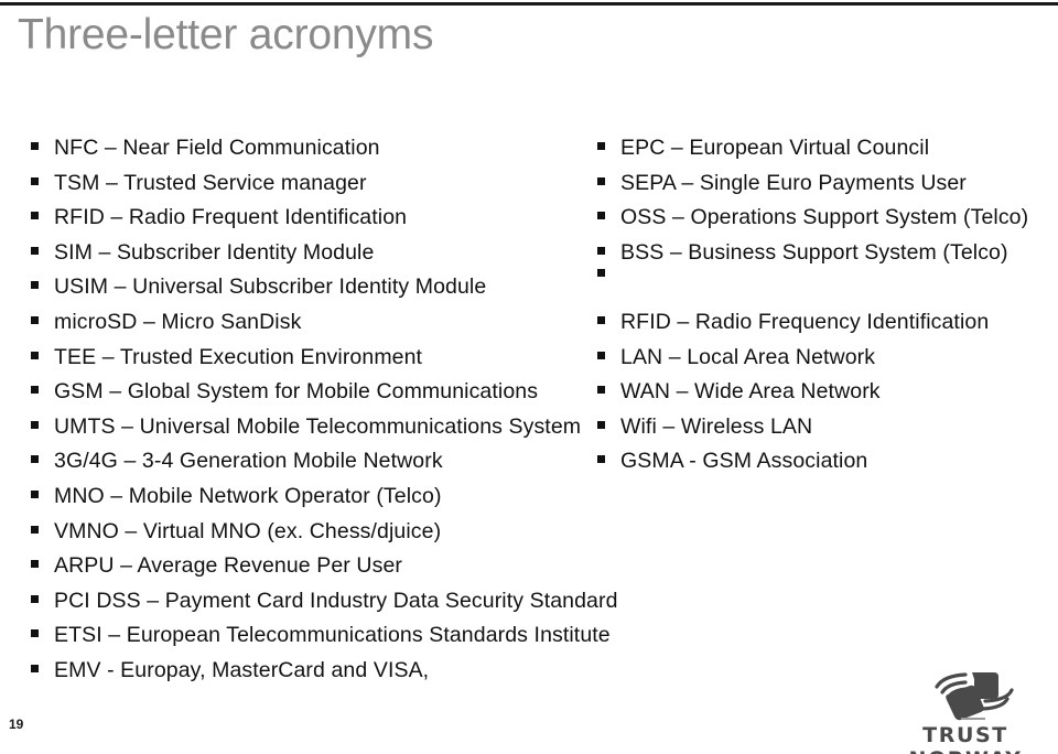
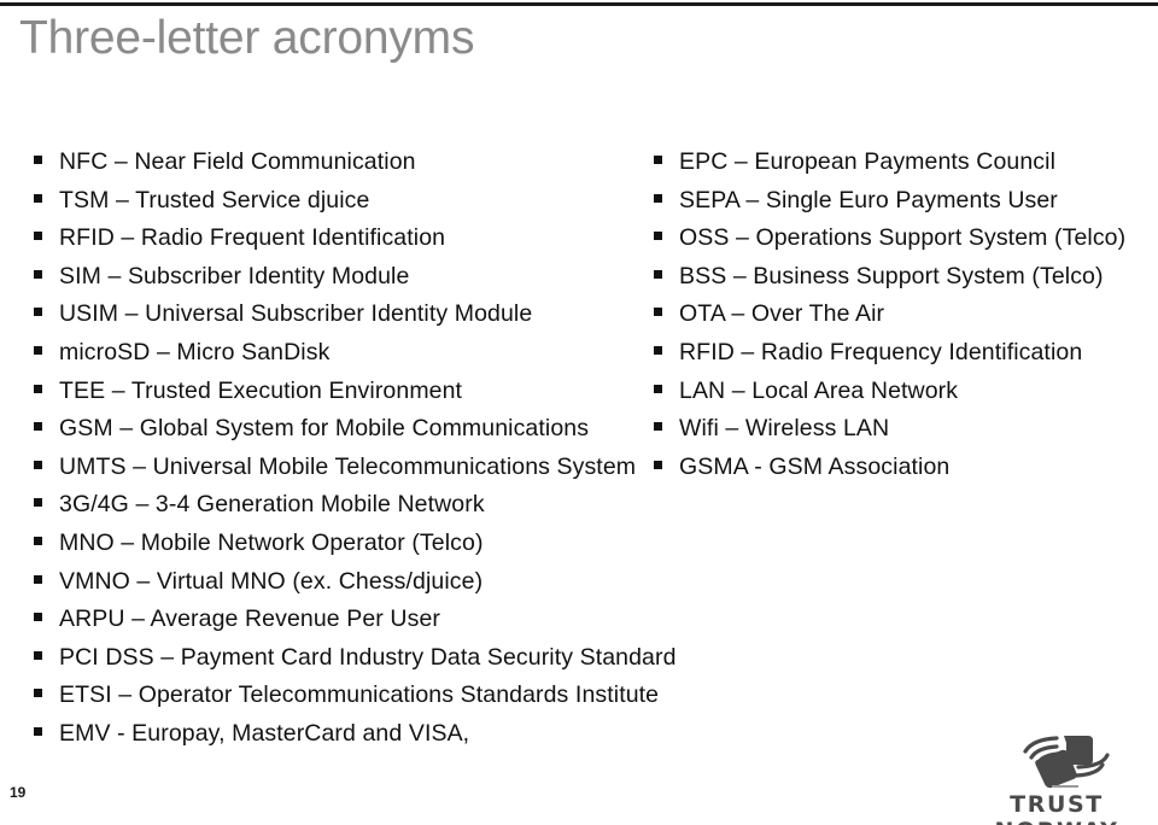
  Three-letter acronyms
  NFC – Near Field Communication
- TSM – Trusted Service manager
+ TSM – Trusted Service djuice
  RFID – Radio Frequent Identification
  SIM – Subscriber Identity Module
  USIM – Universal Subscriber Identity Module
  microSD – Micro SanDisk
  TEE – Trusted Execution Environment
  GSM – Global System for Mobile Communications
  UMTS – Universal Mobile Telecommunications System
  3G/4G – 3-4 Generation Mobile Network
  MNO – Mobile Network Operator (Telco)
  VMNO – Virtual MNO (ex. Chess/djuice)
  ARPU – Average Revenue Per User
  PCI DSS – Payment Card Industry Data Security Standard
- ETSI – European Telecommunications Standards Institute
+ ETSI – Operator Telecommunications Standards Institute
  EMV - Europay, MasterCard and VISA,
- EPC – European Virtual Council
+ EPC – European Payments Council
  SEPA – Single Euro Payments User
  OSS – Operations Support System (Telco)
  BSS – Business Support System (Telco)
+ OTA – Over The Air
  RFID – Radio Frequency Identification
  LAN – Local Area Network
- WAN – Wide Area Network
  Wifi – Wireless LAN
  GSMA - GSM Association
  19
